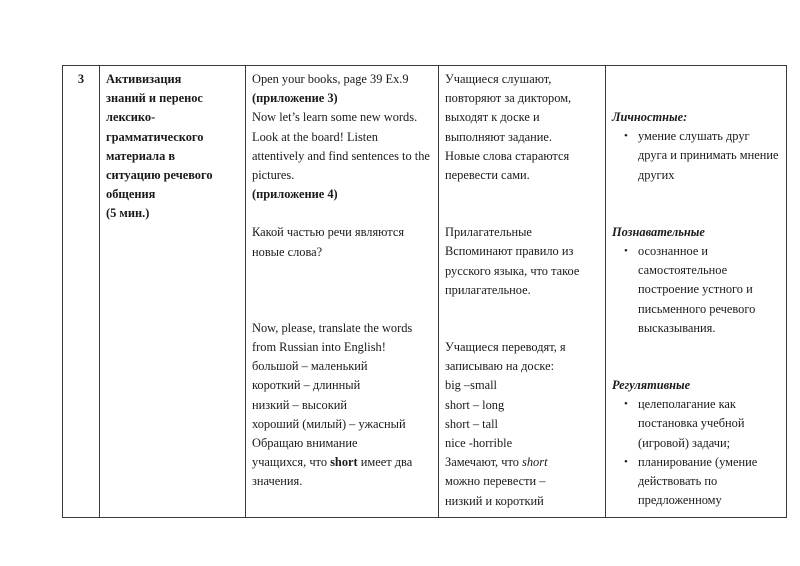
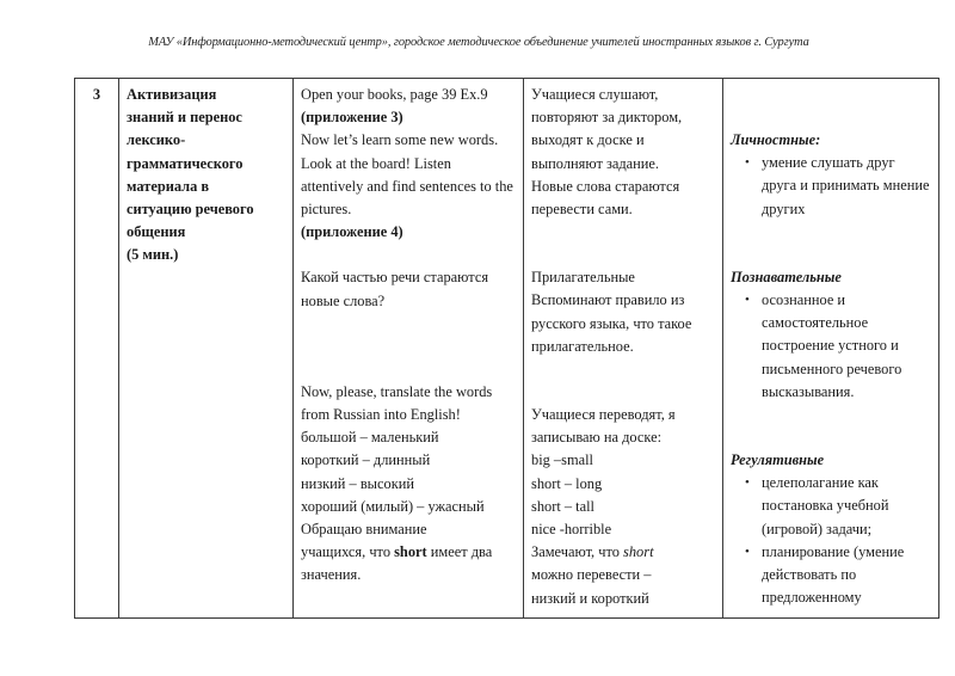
+ МАУ «Информационно-методический центр», городское методическое объединение учителей иностранных языков г. Сургута
- 3	Активизация знаний и перенос лексико- грамматического материала в ситуацию речевого общения (5 мин.)	Open your books, page 39 Ex.9 (приложение 3) Now let’s learn some new words. Look at the board! Listen attentively and find sentences to the pictures. (приложение 4) Какой частью речи являются новые слова? Now, please, translate the words from Russian into English! большой – маленький короткий – длинный низкий – высокий хороший (милый) – ужасный Обращаю внимание учащихся, что short имеет два значения.	Учащиеся слушают, повторяют за диктором, выходят к доске и выполняют задание. Новые слова стараются перевести сами. Прилагательные Вспоминают правило из русского языка, что такое прилагательное. Учащиеся переводят, я записываю на доске: big –small short – long short – tall nice -horrible Замечают, что short можно перевести – низкий и короткий	Личностные: умение слушать друг друга и принимать мнение других Познавательные осознанное и самостоятельное построение устного и письменного речевого высказывания. Регулятивные целеполагание как постановка учебной (игровой) задачи; планирование (умение действовать по предложенному
+ 3	Активизация знаний и перенос лексико- грамматического материала в ситуацию речевого общения (5 мин.)	Open your books, page 39 Ex.9 (приложение 3) Now let’s learn some new words. Look at the board! Listen attentively and find sentences to the pictures. (приложение 4) Какой частью речи стараются новые слова? Now, please, translate the words from Russian into English! большой – маленький короткий – длинный низкий – высокий хороший (милый) – ужасный Обращаю внимание учащихся, что short имеет два значения.	Учащиеся слушают, повторяют за диктором, выходят к доске и выполняют задание. Новые слова стараются перевести сами. Прилагательные Вспоминают правило из русского языка, что такое прилагательное. Учащиеся переводят, я записываю на доске: big –small short – long short – tall nice -horrible Замечают, что short можно перевести – низкий и короткий	Личностные: умение слушать друг друга и принимать мнение других Познавательные осознанное и самостоятельное построение устного и письменного речевого высказывания. Регулятивные целеполагание как постановка учебной (игровой) задачи; планирование (умение действовать по предложенному
